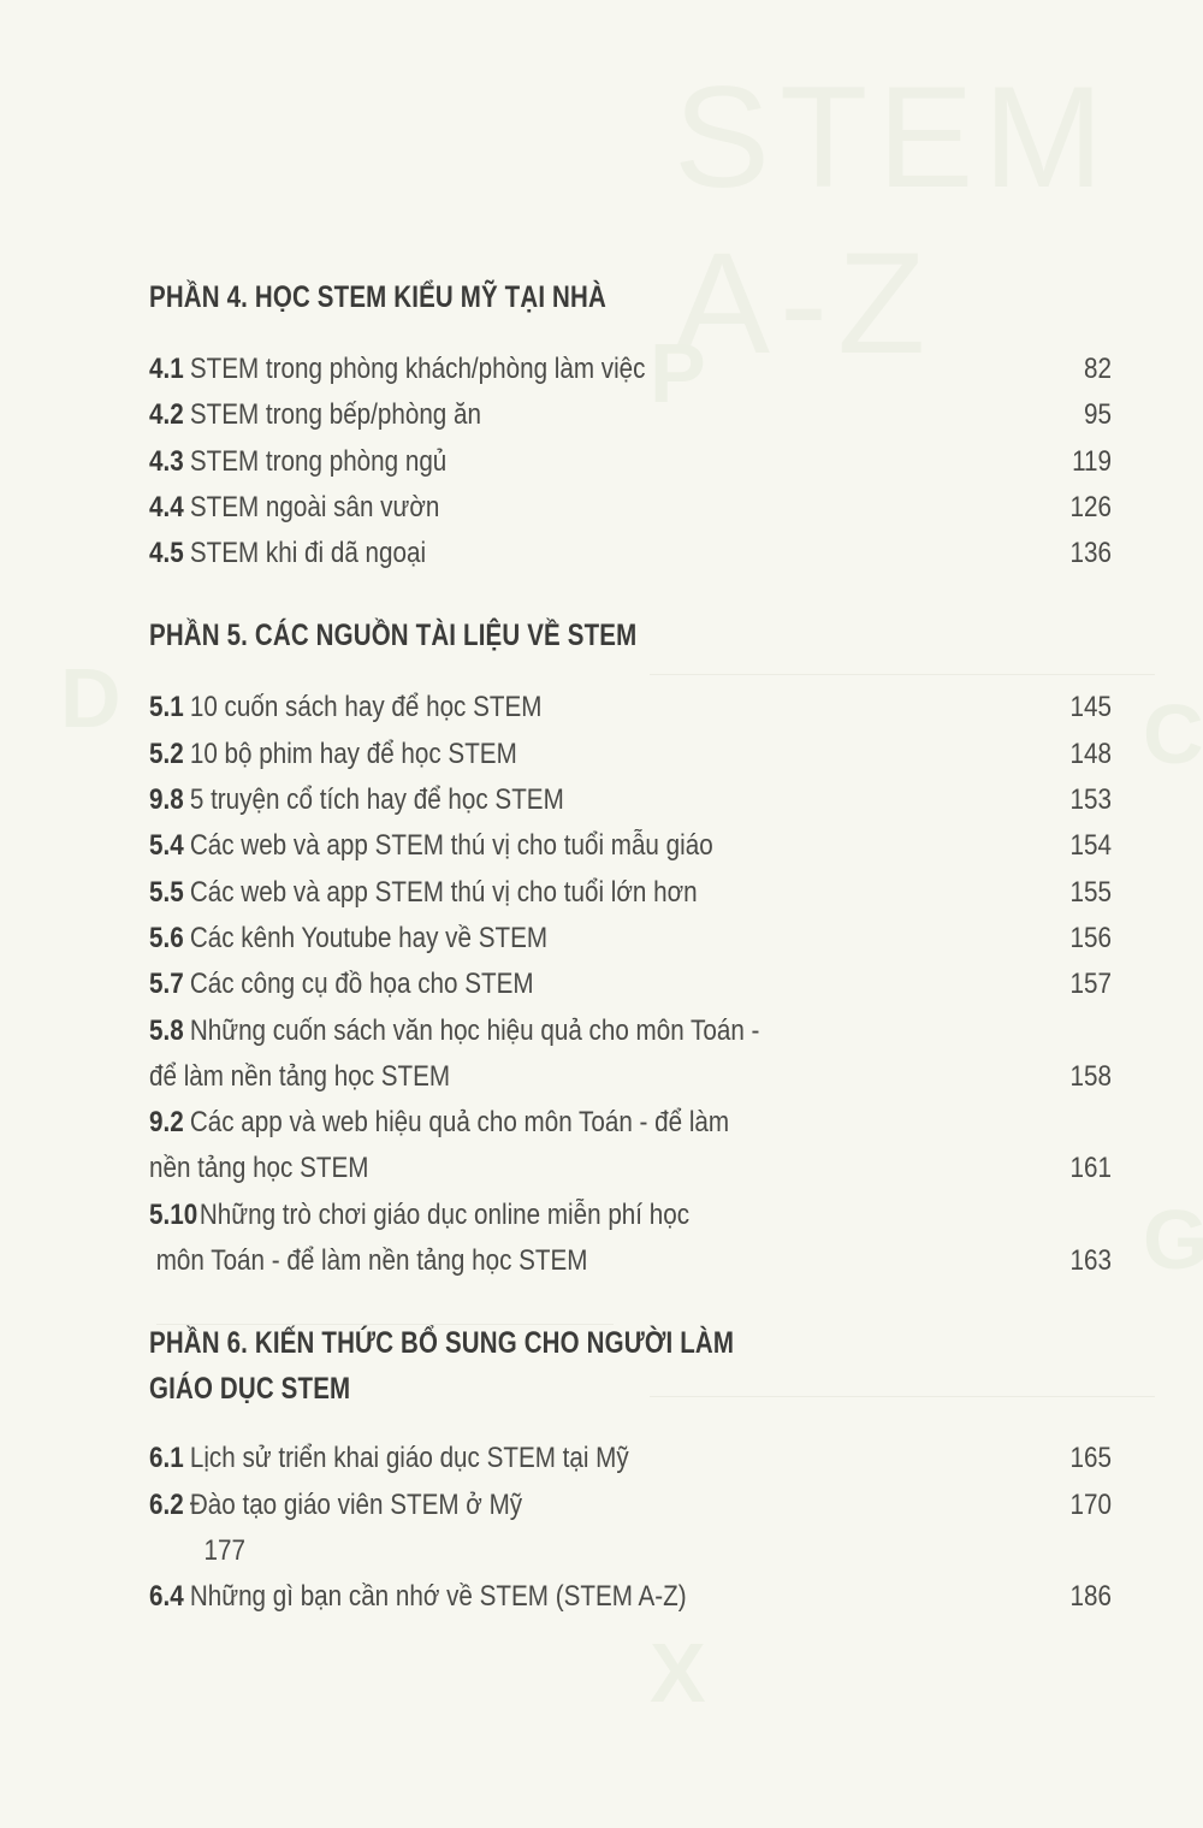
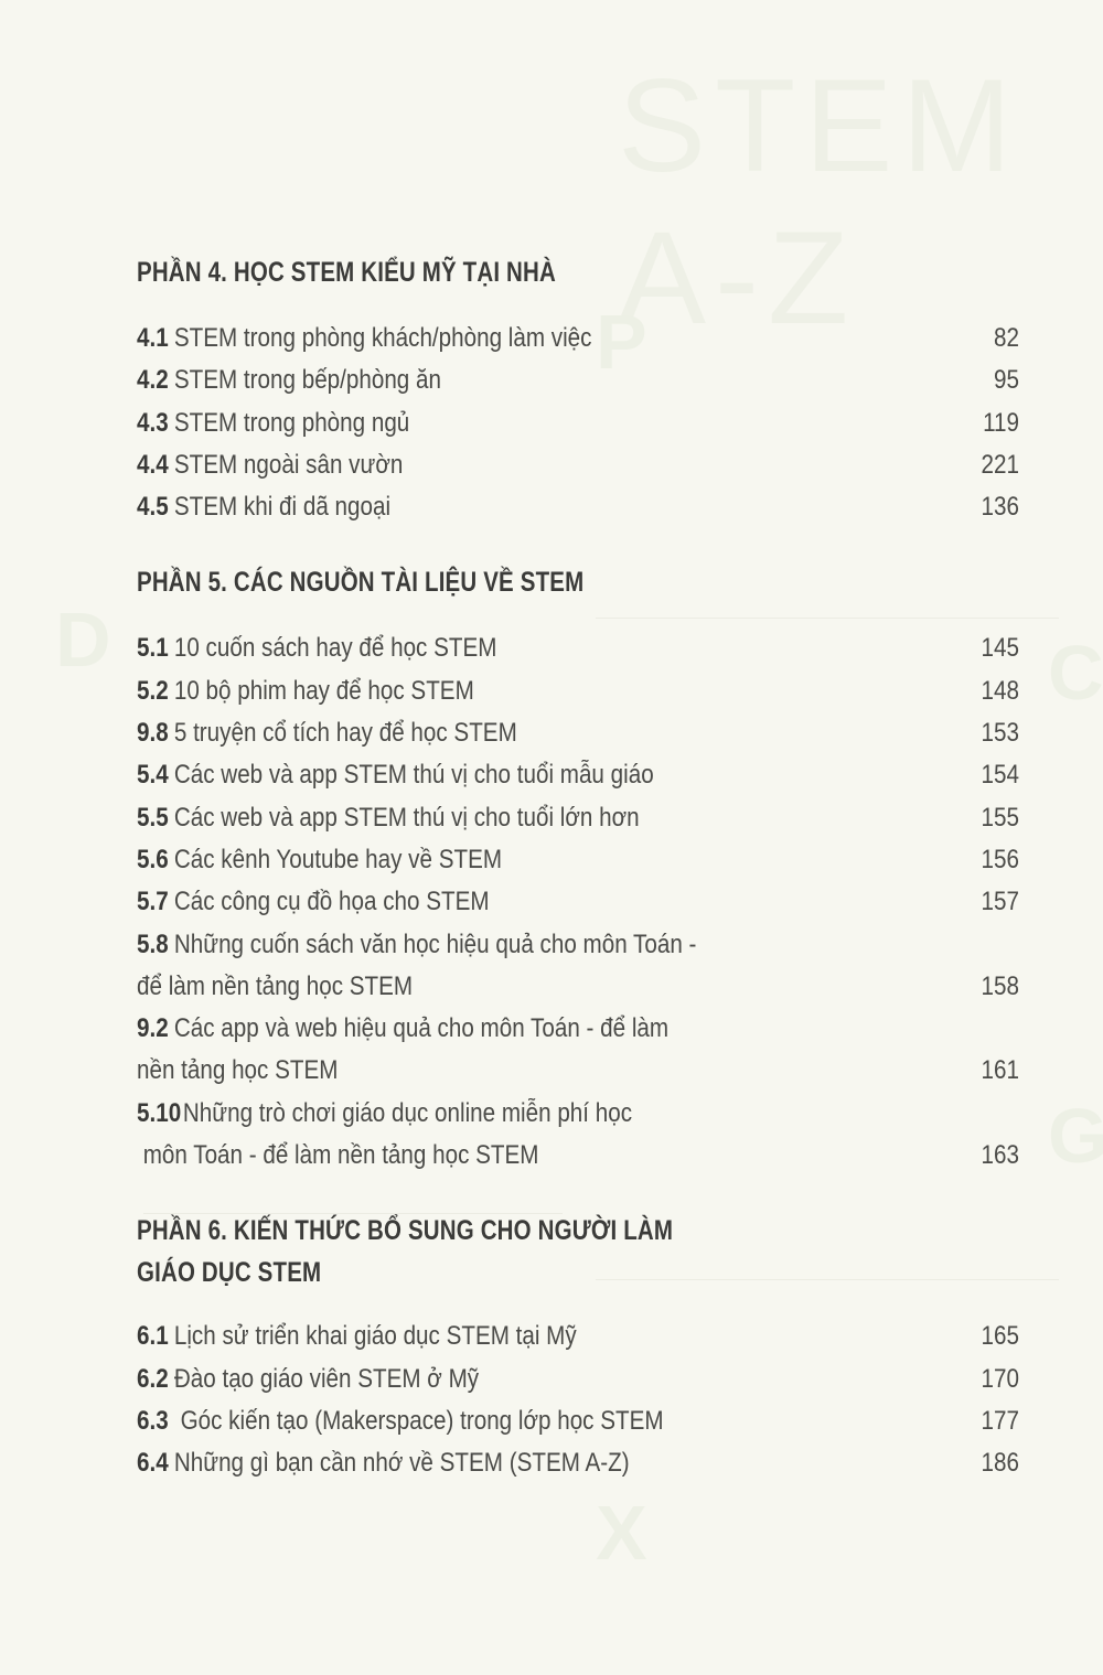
  PHẦN 4. HỌC STEM KIỂU MỸ TẠI NHÀ
  4.1 STEM trong phòng khách/phòng làm việc
  82
  4.2 STEM trong bếp/phòng ăn
  95
  4.3 STEM trong phòng ngủ
  119
  4.4 STEM ngoài sân vườn
- 126
+ 221
  4.5 STEM khi đi dã ngoại
  136
  PHẦN 5. CÁC NGUỒN TÀI LIỆU VỀ STEM
  5.1 10 cuốn sách hay để học STEM
  145
  5.2 10 bộ phim hay để học STEM
  148
  9.8 5 truyện cổ tích hay để học STEM
  153
  5.4 Các web và app STEM thú vị cho tuổi mẫu giáo
  154
  5.5 Các web và app STEM thú vị cho tuổi lớn hơn
  155
  5.6 Các kênh Youtube hay về STEM
  156
  5.7 Các công cụ đồ họa cho STEM
  157
  5.8 Những cuốn sách văn học hiệu quả cho môn Toán -
  để làm nền tảng học STEM
  158
  9.2 Các app và web hiệu quả cho môn Toán - để làm
  nền tảng học STEM
  161
  5.10Những trò chơi giáo dục online miễn phí học
  môn Toán - để làm nền tảng học STEM
  163
  PHẦN 6. KIẾN THỨC BỔ SUNG CHO NGƯỜI LÀM
  GIÁO DỤC STEM
  6.1 Lịch sử triển khai giáo dục STEM tại Mỹ
  165
  6.2 Đào tạo giáo viên STEM ở Mỹ
  170
+ 6.3 Góc kiến tạo (Makerspace) trong lớp học STEM
  177
  6.4 Những gì bạn cần nhớ về STEM (STEM A-Z)
  186
